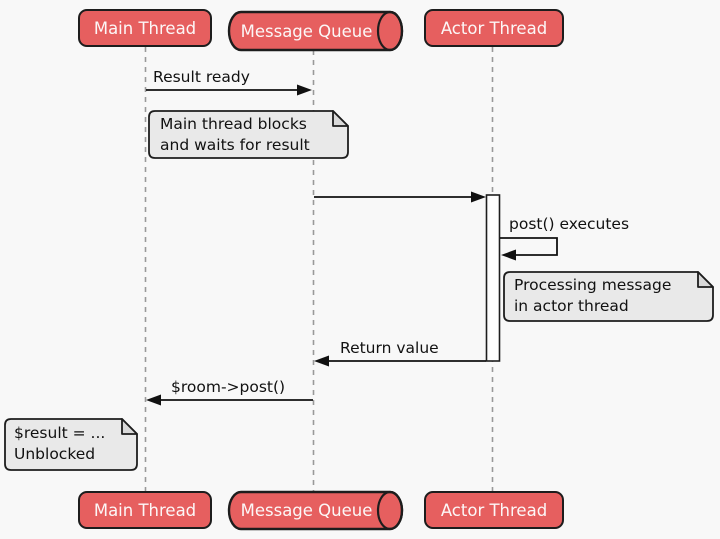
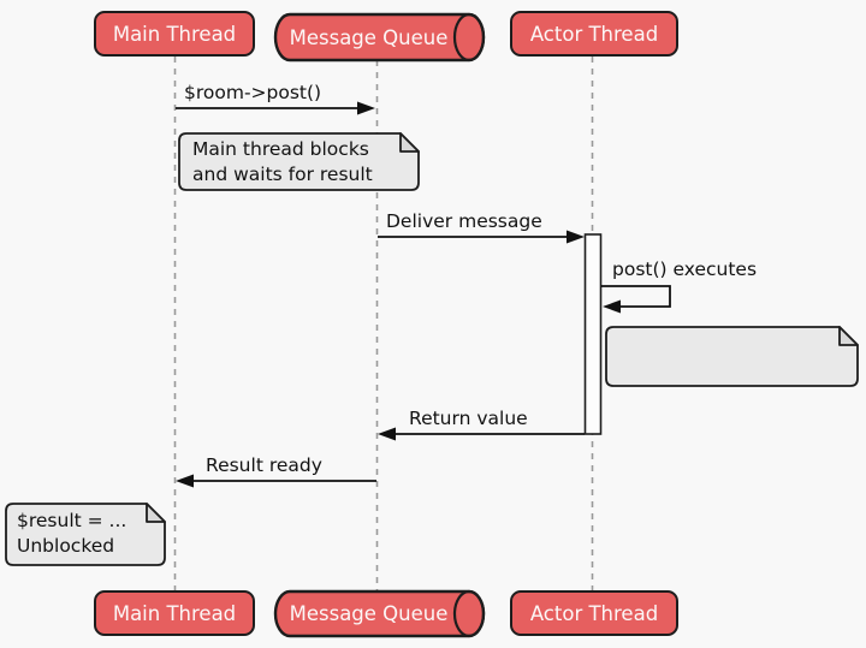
  Main Thread
  Message Queue
  Actor Thread
  Main Thread
  Message Queue
  Actor Thread
- Result ready
+ $room->post()
+ Deliver message
  post() executes
  Return value
- $room->post()
+ Result ready
  Main thread blocks
  and waits for result
- Processing message
- in actor thread
  $result = ...
  Unblocked
